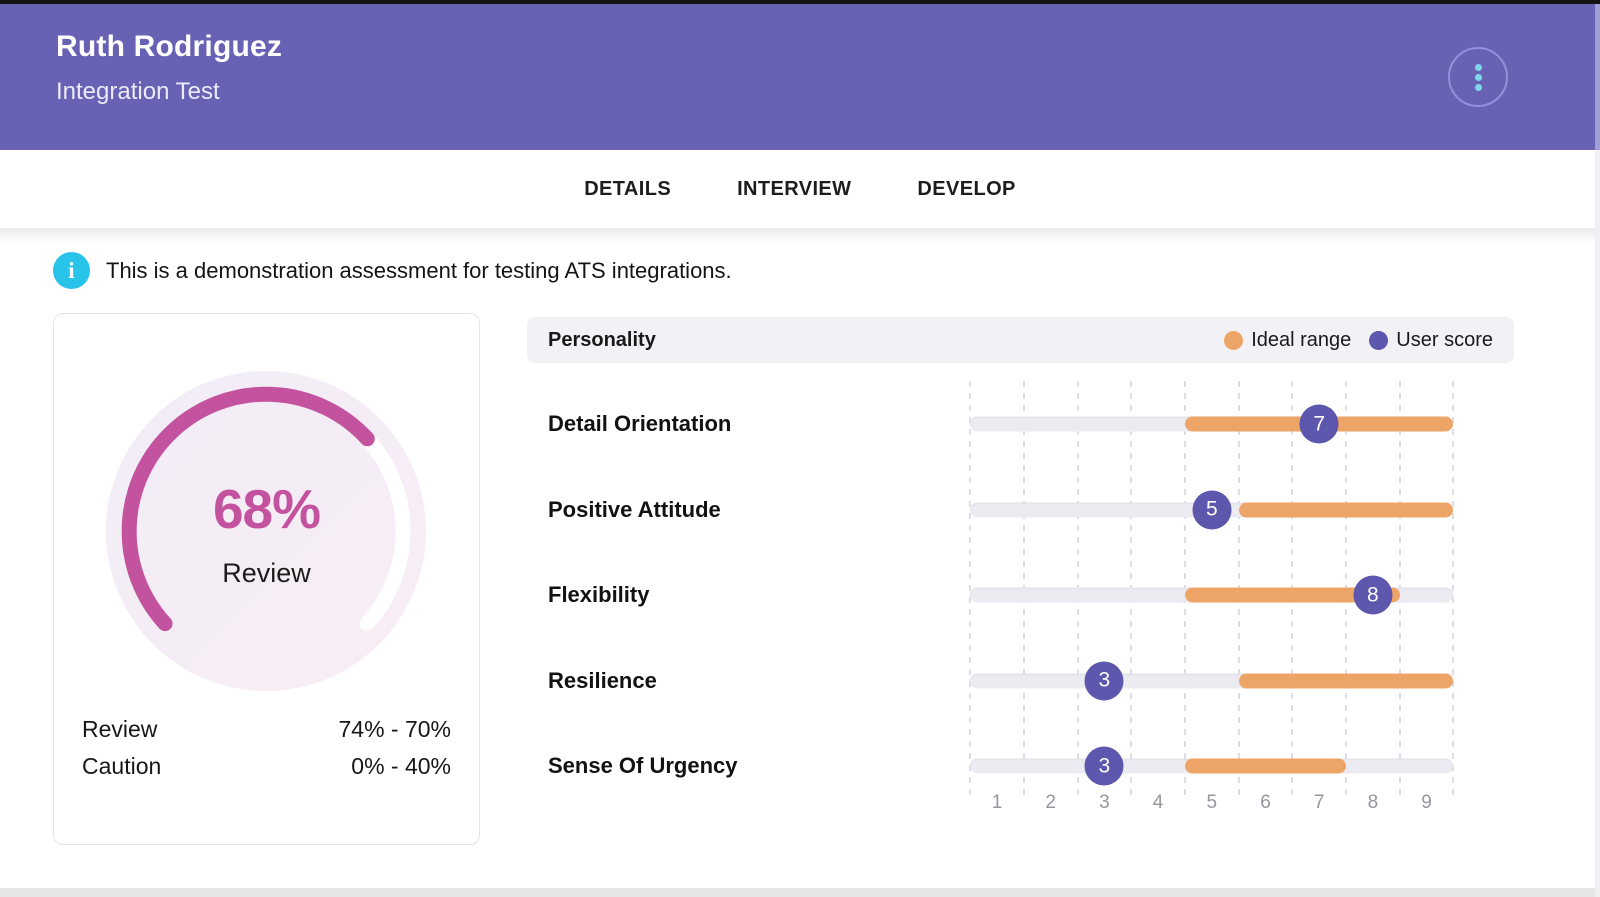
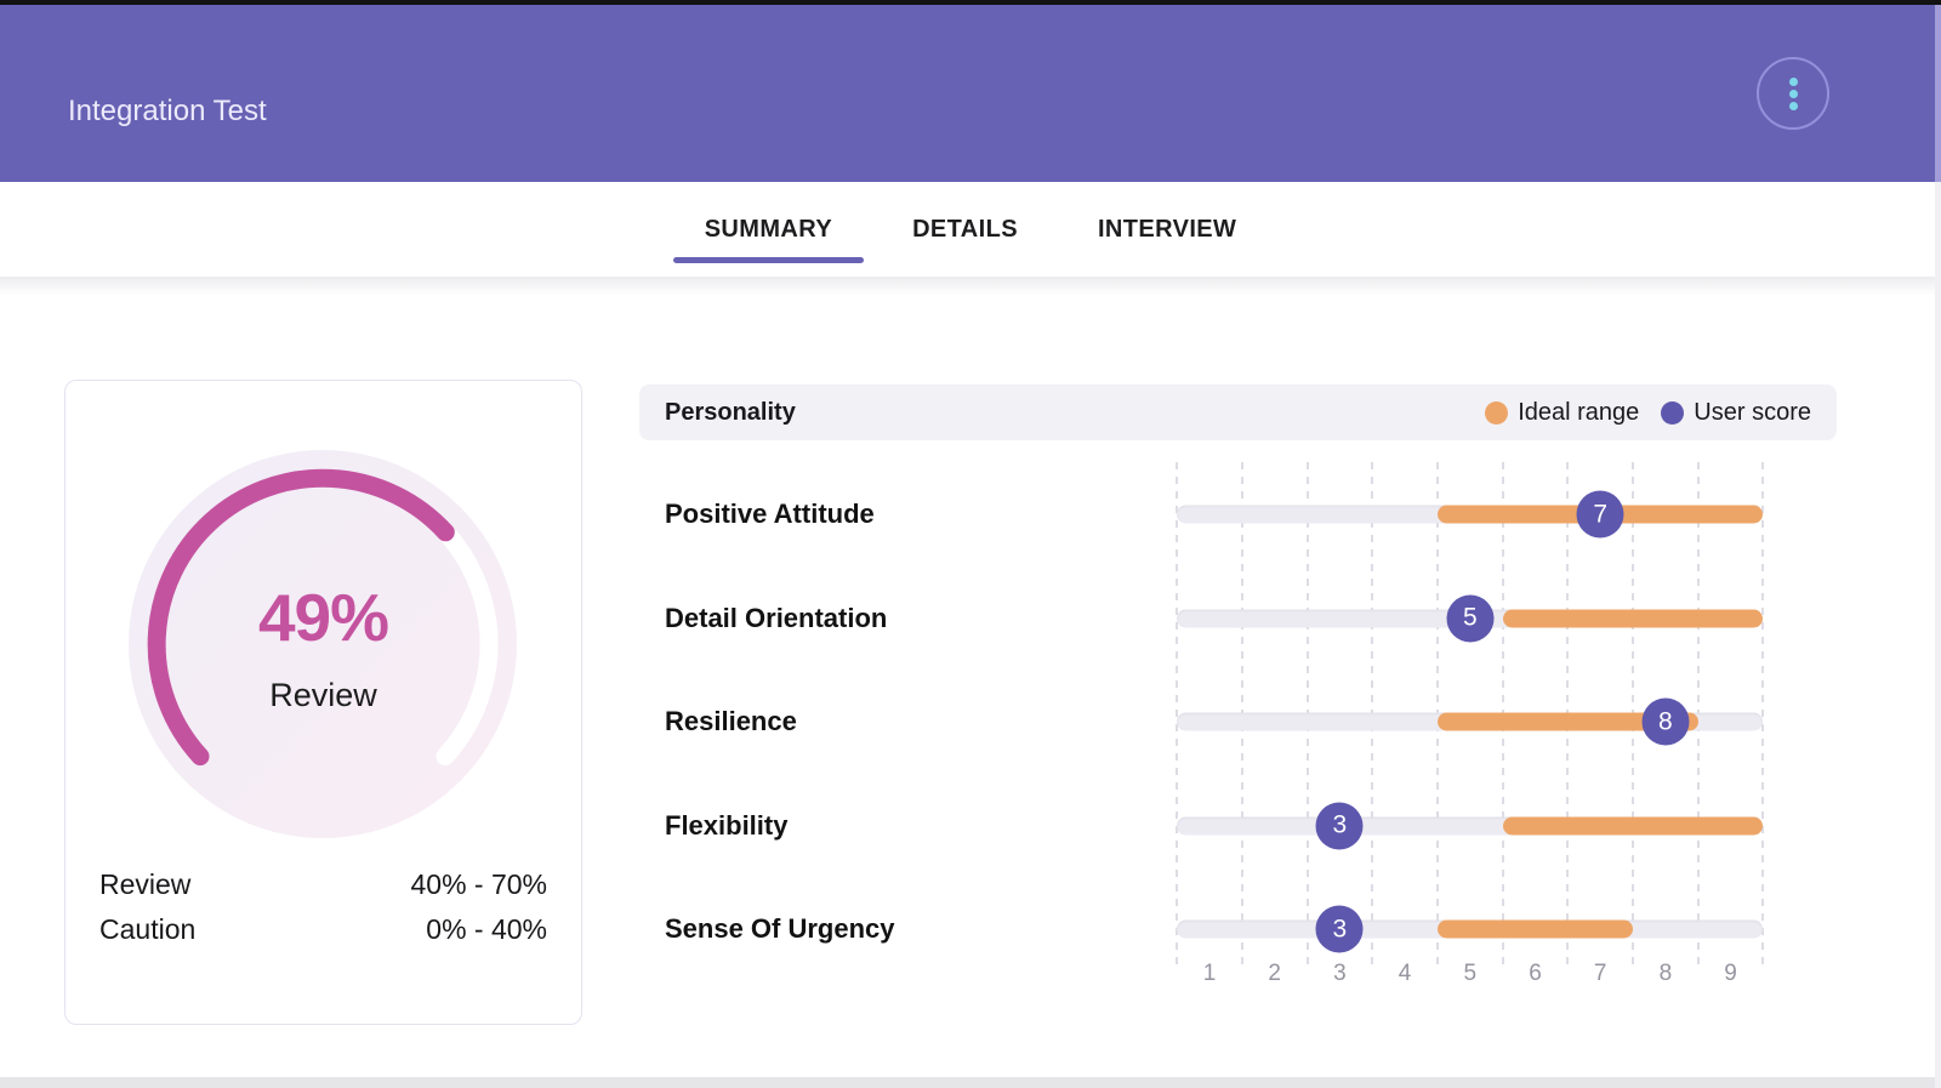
- Ruth Rodriguez
  Integration Test
+ SUMMARY
  DETAILS
  INTERVIEW
- DEVELOP
- i
- This is a demonstration assessment for testing ATS integrations.
- 68%
+ 49%
  Review
  Review
- 74% - 70%
+ 40% - 70%
  Caution
  0% - 40%
  Personality
  Ideal range
  User score
- Detail Orientation
+ Positive Attitude
  7
- Positive Attitude
+ Detail Orientation
  5
- Flexibility
+ Resilience
  8
- Resilience
+ Flexibility
  3
  Sense Of Urgency
  3
  1
  2
  3
  4
  5
  6
  7
  8
  9
